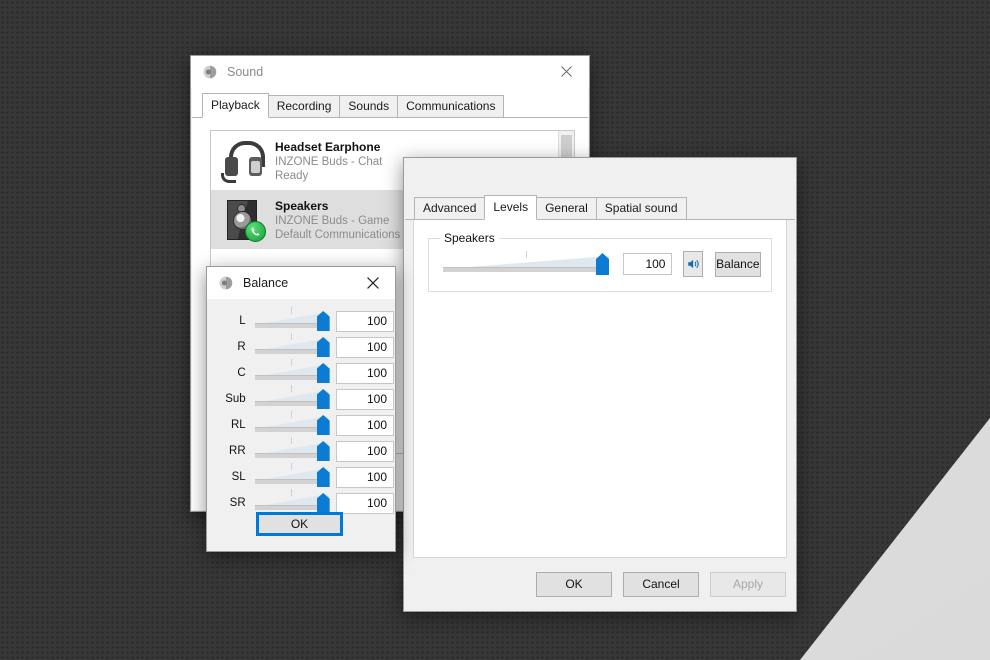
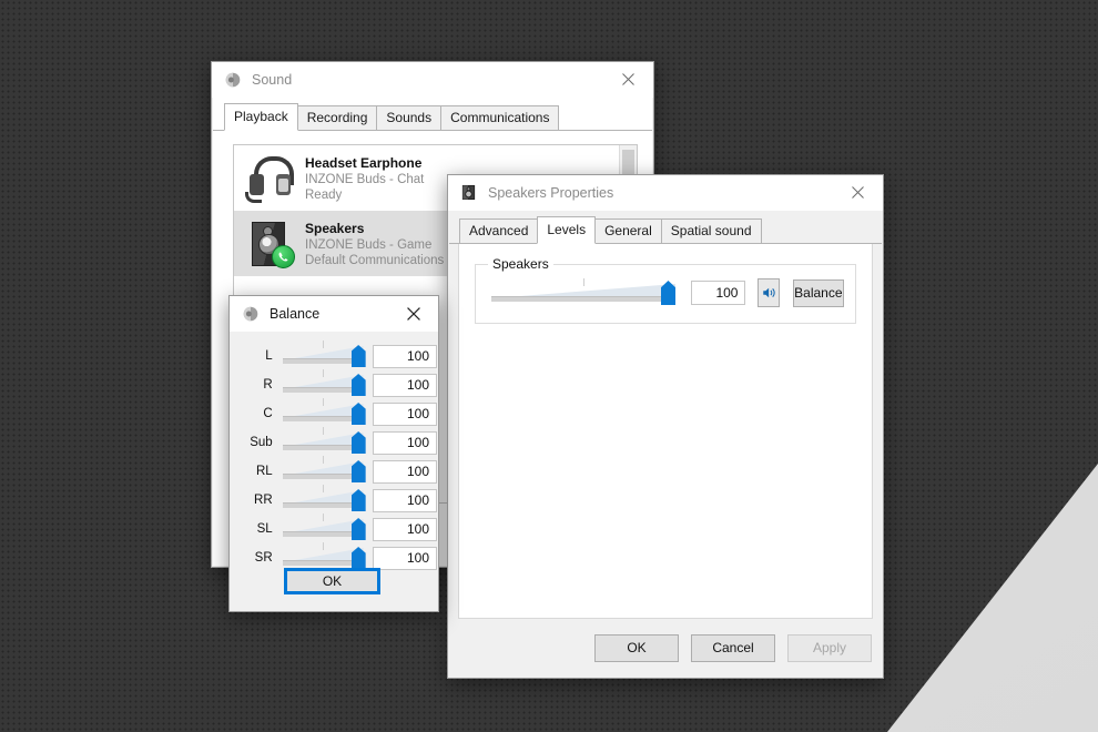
  Sound
  Playback
  Recording
  Sounds
  Communications
  Headset Earphone
  INZONE Buds - Chat
  Ready
  Speakers
  INZONE Buds - Game
  Default Communications
+ Speakers Properties
  Advanced
  Levels
  General
  Spatial sound
  Speakers
  100
  Balance
  OK
  Cancel
  Apply
  Balance
  L
  100
  R
  100
  C
  100
  Sub
  100
  RL
  100
  RR
  100
  SL
  100
  SR
  100
  OK
